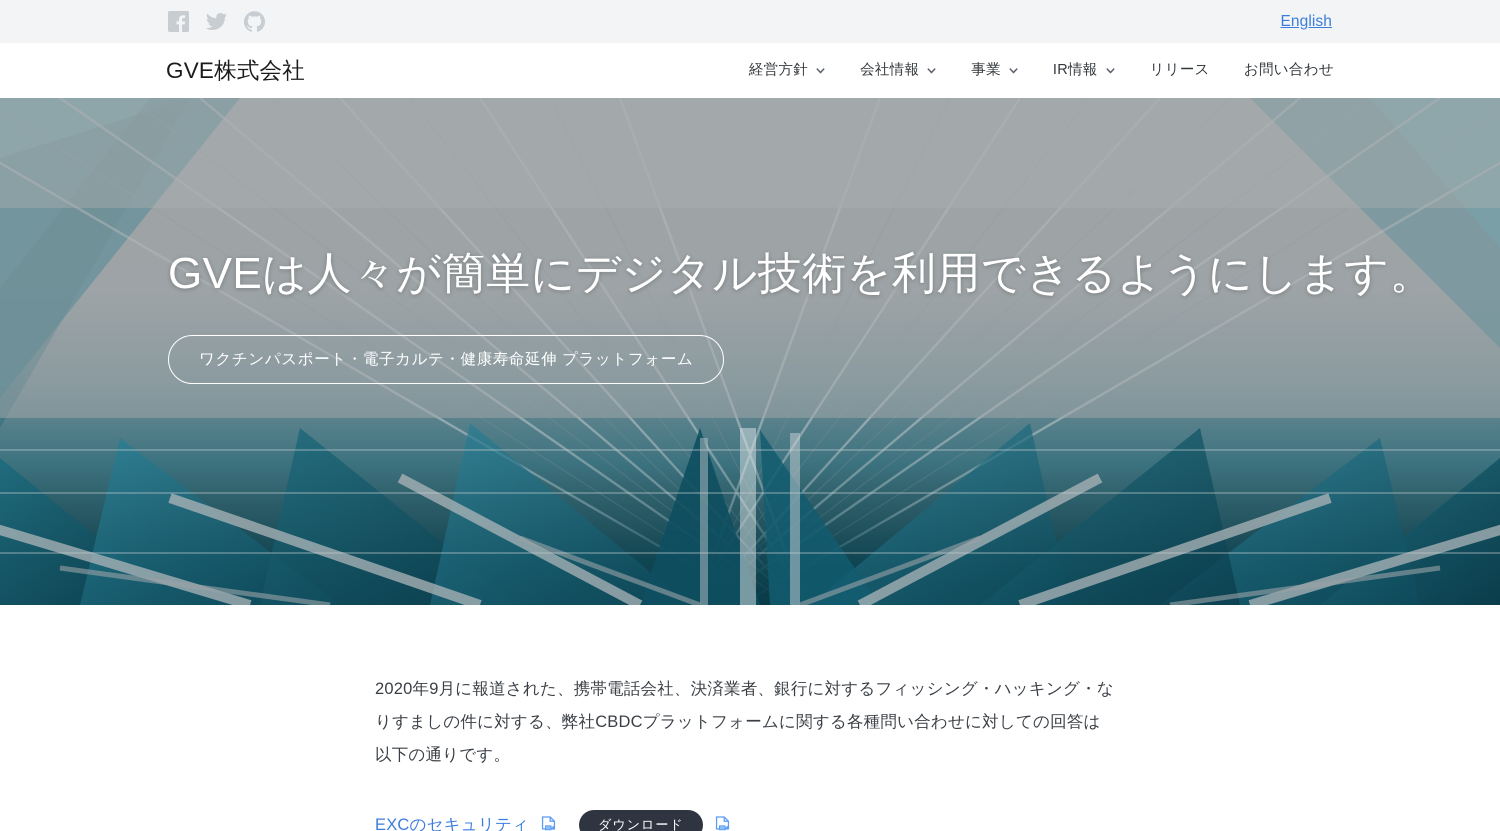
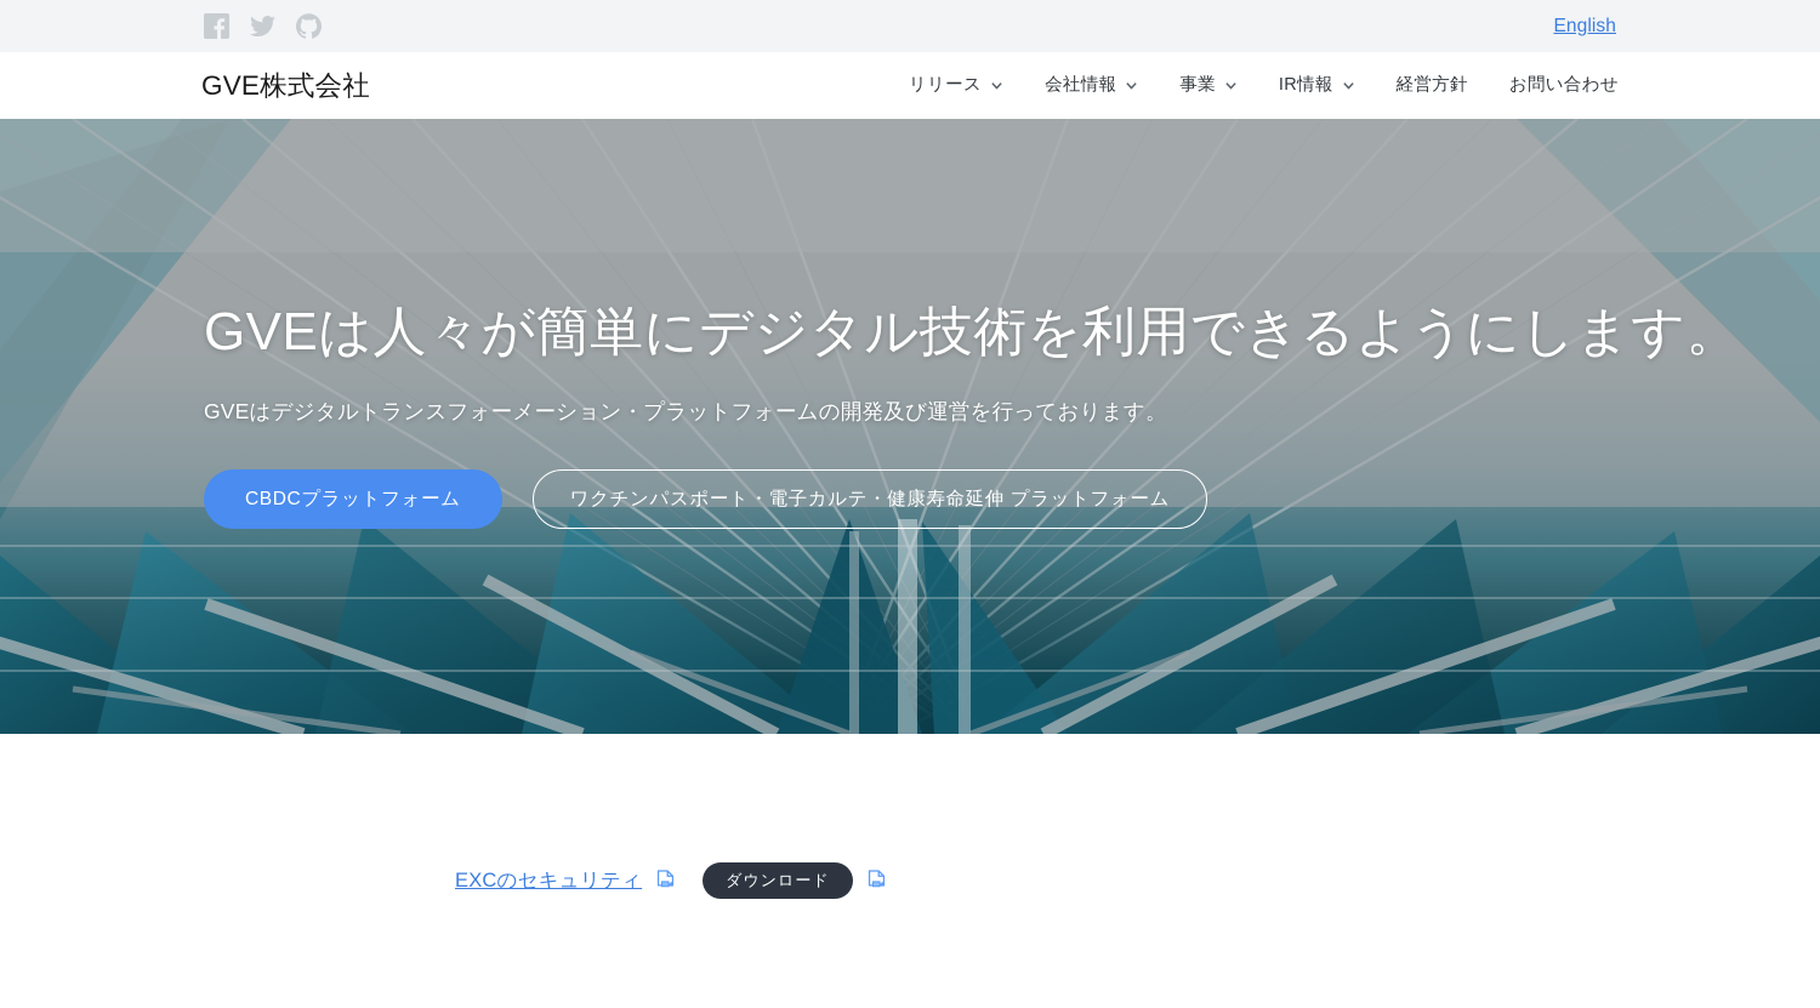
  English
  GVE株式会社
- 経営方針
+ リリース
  会社情報
  事業
  IR情報
- リリース
+ 経営方針
  お問い合わせ
  GVEは人々が簡単にデジタル技術を利用できるようにします。
+ GVEはデジタルトランスフォーメーション・プラットフォームの開発及び運営を行っております。
+ CBDCプラットフォーム
  ワクチンパスポート・電子カルテ・健康寿命延伸 プラットフォーム
- 2020年9月に報道された、携帯電話会社、決済業者、銀行に対するフィッシング・ハッキング・なりすましの件に対する、弊社CBDCプラットフォームに関する各種問い合わせに対しての回答は以下の通りです。
  EXCのセキュリティ
  ダウンロード
